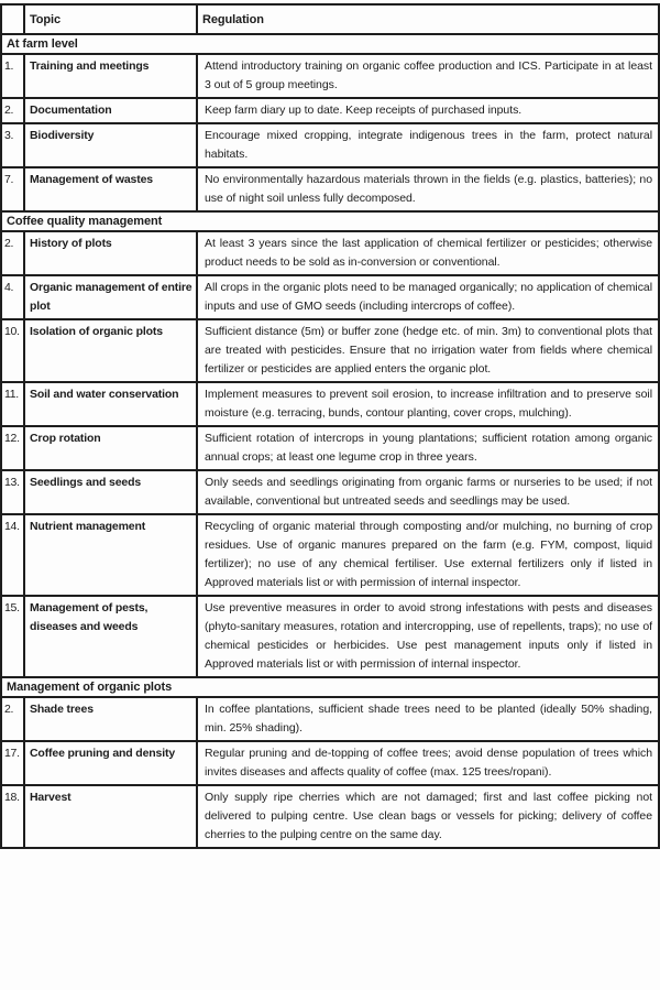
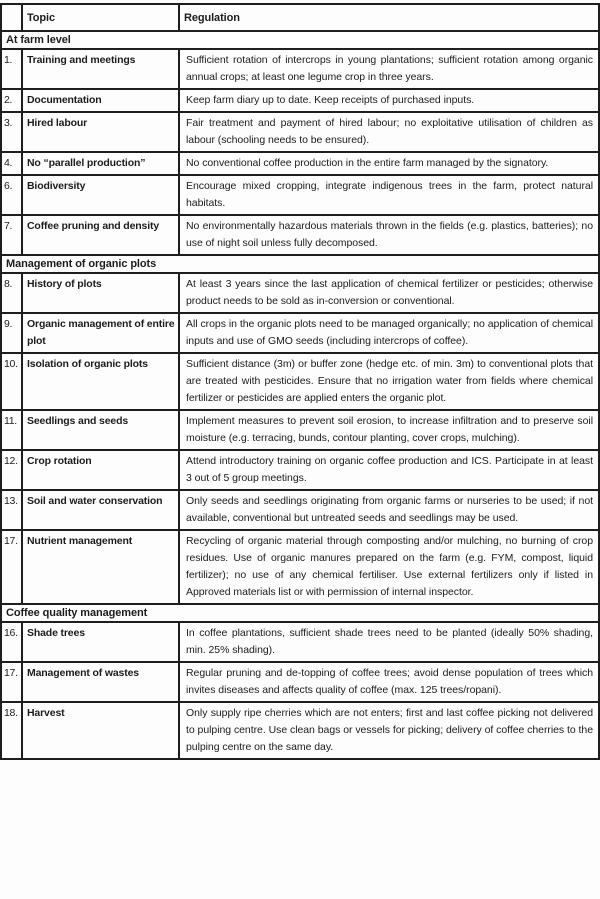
  	Topic	Regulation
  At farm level
- 1.	Training and meetings	Attend introductory training on organic coffee production and ICS. Participate in at least 3 out of 5 group meetings.
+ 1.	Training and meetings	Sufficient rotation of intercrops in young plantations; sufficient rotation among organic annual crops; at least one legume crop in three years.
  2.	Documentation	Keep farm diary up to date. Keep receipts of purchased inputs.
+ 3.	Hired labour	Fair treatment and payment of hired labour; no exploitative utilisation of children as labour (schooling needs to be ensured).
+ 4.	No “parallel production”	No conventional coffee production in the entire farm managed by the signatory.
- 3.	Biodiversity	Encourage mixed cropping, integrate indigenous trees in the farm, protect natural habitats.
+ 6.	Biodiversity	Encourage mixed cropping, integrate indigenous trees in the farm, protect natural habitats.
- 7.	Management of wastes	No environmentally hazardous materials thrown in the fields (e.g. plastics, batteries); no use of night soil unless fully decomposed.
+ 7.	Coffee pruning and density	No environmentally hazardous materials thrown in the fields (e.g. plastics, batteries); no use of night soil unless fully decomposed.
- Coffee quality management
+ Management of organic plots
- 2.	History of plots	At least 3 years since the last application of chemical fertilizer or pesticides; otherwise product needs to be sold as in-conversion or conventional.
+ 8.	History of plots	At least 3 years since the last application of chemical fertilizer or pesticides; otherwise product needs to be sold as in-conversion or conventional.
- 4.	Organic management of entire plot	All crops in the organic plots need to be managed organically; no application of chemical inputs and use of GMO seeds (including intercrops of coffee).
+ 9.	Organic management of entire plot	All crops in the organic plots need to be managed organically; no application of chemical inputs and use of GMO seeds (including intercrops of coffee).
- 10.	Isolation of organic plots	Sufficient distance (5m) or buffer zone (hedge etc. of min. 3m) to conventional plots that are treated with pesticides. Ensure that no irrigation water from fields where chemical fertilizer or pesticides are applied enters the organic plot.
+ 10.	Isolation of organic plots	Sufficient distance (3m) or buffer zone (hedge etc. of min. 3m) to conventional plots that are treated with pesticides. Ensure that no irrigation water from fields where chemical fertilizer or pesticides are applied enters the organic plot.
- 11.	Soil and water conservation	Implement measures to prevent soil erosion, to increase infiltration and to preserve soil moisture (e.g. terracing, bunds, contour planting, cover crops, mulching).
+ 11.	Seedlings and seeds	Implement measures to prevent soil erosion, to increase infiltration and to preserve soil moisture (e.g. terracing, bunds, contour planting, cover crops, mulching).
- 12.	Crop rotation	Sufficient rotation of intercrops in young plantations; sufficient rotation among organic annual crops; at least one legume crop in three years.
+ 12.	Crop rotation	Attend introductory training on organic coffee production and ICS. Participate in at least 3 out of 5 group meetings.
- 13.	Seedlings and seeds	Only seeds and seedlings originating from organic farms or nurseries to be used; if not available, conventional but untreated seeds and seedlings may be used.
+ 13.	Soil and water conservation	Only seeds and seedlings originating from organic farms or nurseries to be used; if not available, conventional but untreated seeds and seedlings may be used.
- 14.	Nutrient management	Recycling of organic material through composting and/or mulching, no burning of crop residues. Use of organic manures prepared on the farm (e.g. FYM, compost, liquid fertilizer); no use of any chemical fertiliser. Use external fertilizers only if listed in Approved materials list or with permission of internal inspector.
+ 17.	Nutrient management	Recycling of organic material through composting and/or mulching, no burning of crop residues. Use of organic manures prepared on the farm (e.g. FYM, compost, liquid fertilizer); no use of any chemical fertiliser. Use external fertilizers only if listed in Approved materials list or with permission of internal inspector.
- 15.	Management of pests, diseases and weeds	Use preventive measures in order to avoid strong infestations with pests and diseases (phyto-sanitary measures, rotation and intercropping, use of repellents, traps); no use of chemical pesticides or herbicides. Use pest management inputs only if listed in Approved materials list or with permission of internal inspector.
- Management of organic plots
+ Coffee quality management
- 2.	Shade trees	In coffee plantations, sufficient shade trees need to be planted (ideally 50% shading, min. 25% shading).
+ 16.	Shade trees	In coffee plantations, sufficient shade trees need to be planted (ideally 50% shading, min. 25% shading).
- 17.	Coffee pruning and density	Regular pruning and de-topping of coffee trees; avoid dense population of trees which invites diseases and affects quality of coffee (max. 125 trees/ropani).
+ 17.	Management of wastes	Regular pruning and de-topping of coffee trees; avoid dense population of trees which invites diseases and affects quality of coffee (max. 125 trees/ropani).
- 18.	Harvest	Only supply ripe cherries which are not damaged; first and last coffee picking not delivered to pulping centre. Use clean bags or vessels for picking; delivery of coffee cherries to the pulping centre on the same day.
+ 18.	Harvest	Only supply ripe cherries which are not enters; first and last coffee picking not delivered to pulping centre. Use clean bags or vessels for picking; delivery of coffee cherries to the pulping centre on the same day.
